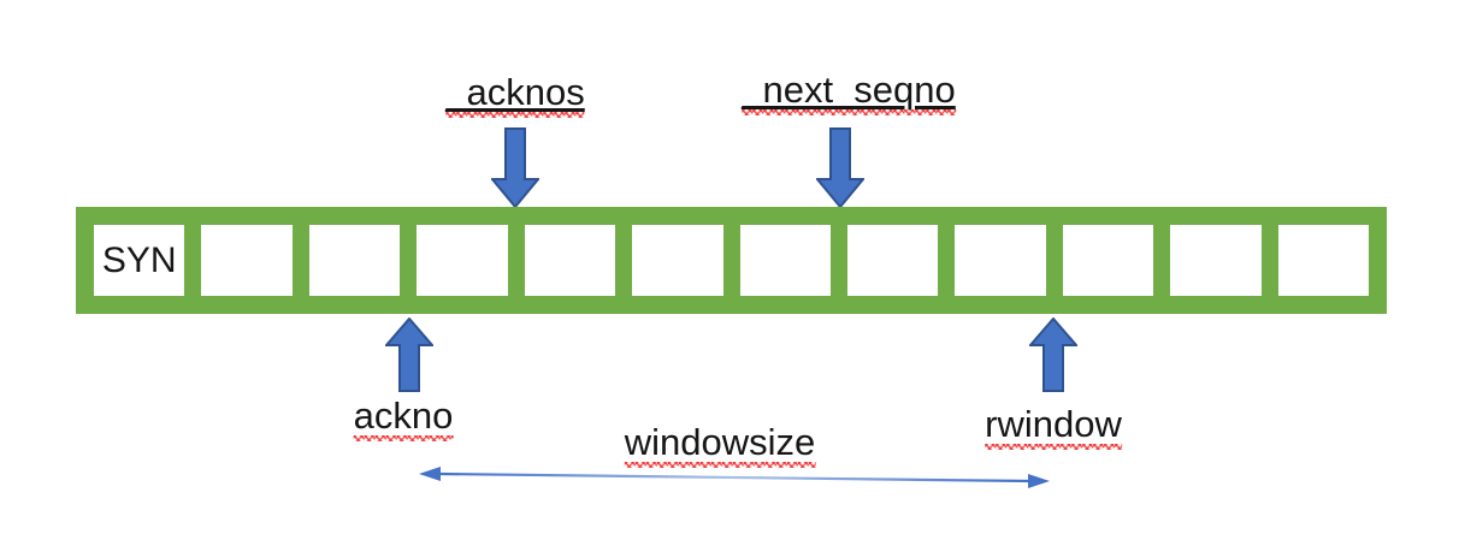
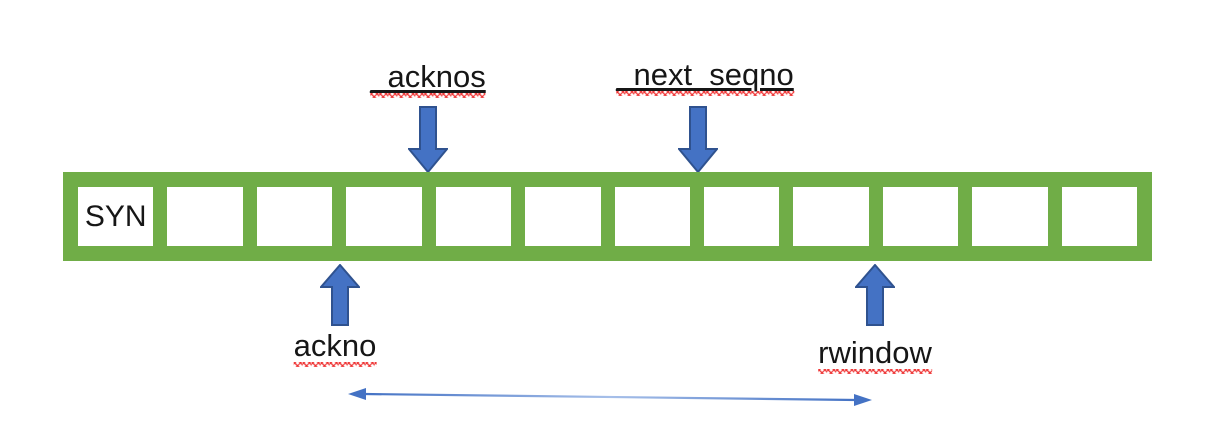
  _acknos
  _next_seqno
  SYN
  ackno
  rwindow
- windowsize
